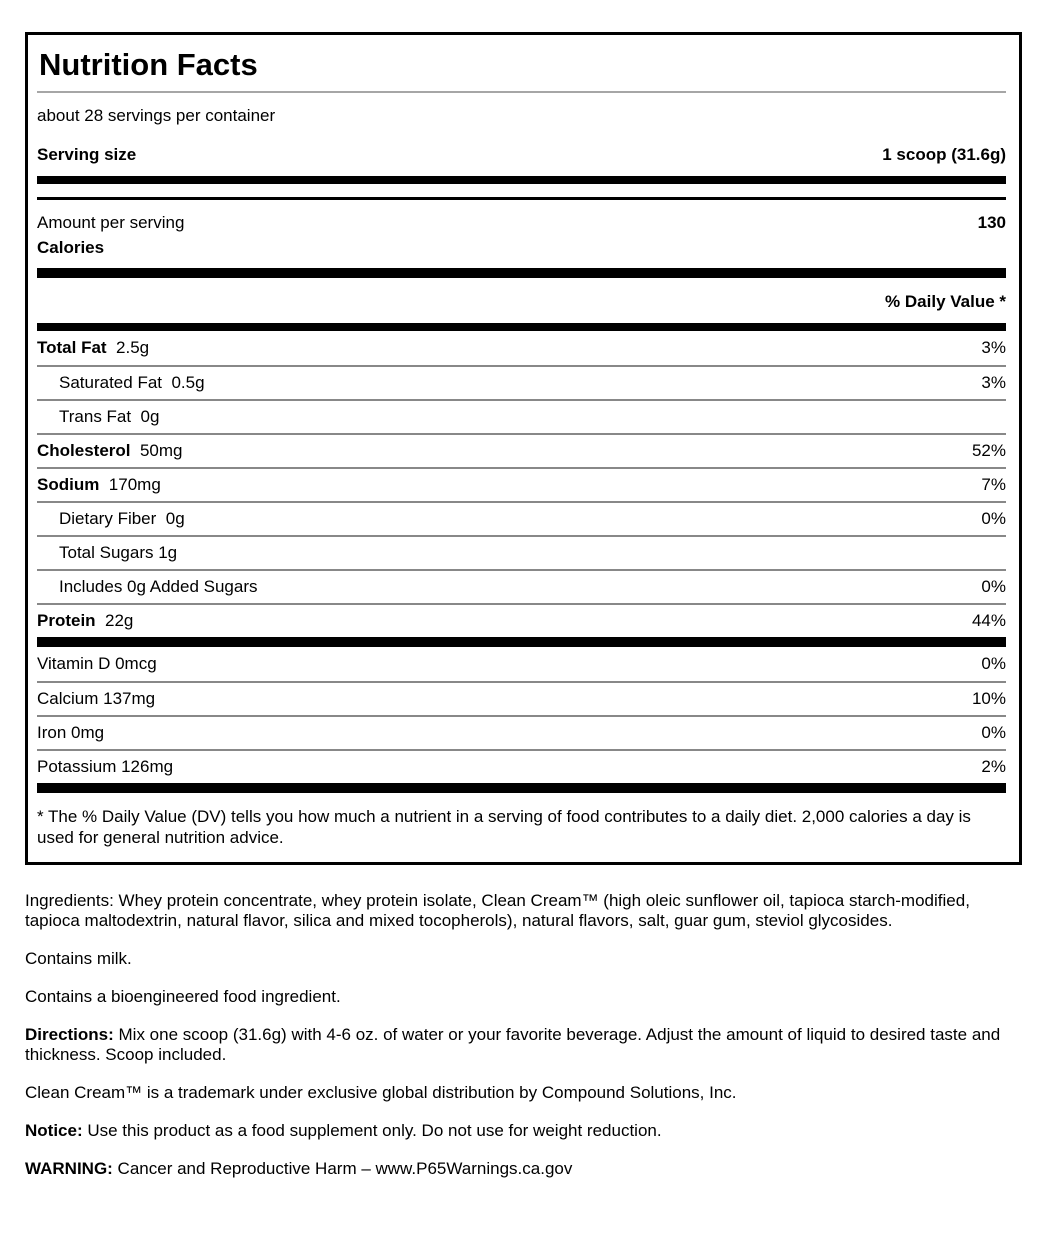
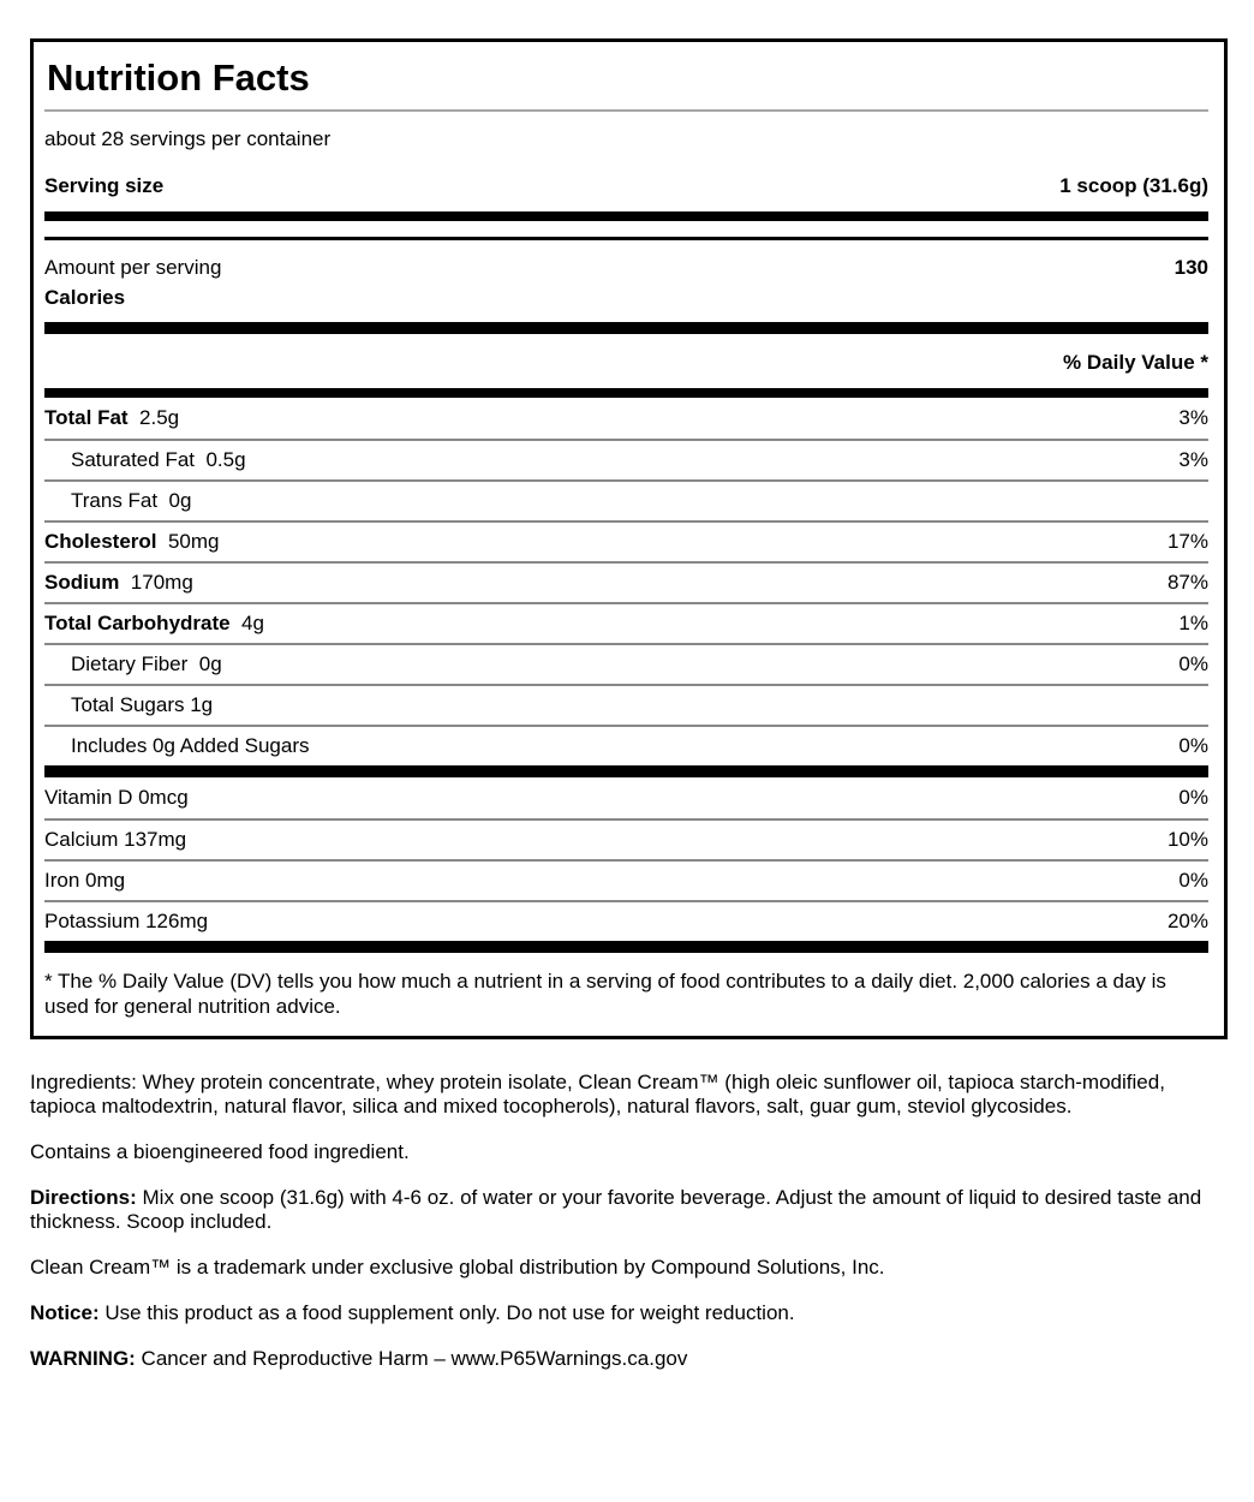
  Nutrition Facts
  about 28 servings per container
  Serving size
  1 scoop (31.6g)
  Amount per serving
  130
  Calories
  % Daily Value *
  Total Fat 2.5g
  3%
  Saturated Fat 0.5g
  3%
  Trans Fat 0g
  Cholesterol 50mg
- 52%
+ 17%
  Sodium 170mg
- 7%
+ 87%
+ Total Carbohydrate 4g
+ 1%
  Dietary Fiber 0g
  0%
  Total Sugars 1g
  Includes 0g Added Sugars
  0%
- Protein 22g
- 44%
  Vitamin D 0mcg
  0%
  Calcium 137mg
  10%
  Iron 0mg
  0%
  Potassium 126mg
- 2%
+ 20%
  * The % Daily Value (DV) tells you how much a nutrient in a serving of food contributes to a daily diet. 2,000 calories a day is used for general nutrition advice.
  Ingredients: Whey protein concentrate, whey protein isolate, Clean Cream™ (high oleic sunflower oil, tapioca starch-modified, tapioca maltodextrin, natural flavor, silica and mixed tocopherols), natural flavors, salt, guar gum, steviol glycosides.
- Contains milk.
  Contains a bioengineered food ingredient.
  Directions: Mix one scoop (31.6g) with 4-6 oz. of water or your favorite beverage. Adjust the amount of liquid to desired taste and thickness. Scoop included.
  Clean Cream™ is a trademark under exclusive global distribution by Compound Solutions, Inc.
  Notice: Use this product as a food supplement only. Do not use for weight reduction.
  WARNING: Cancer and Reproductive Harm – www.P65Warnings.ca.gov
